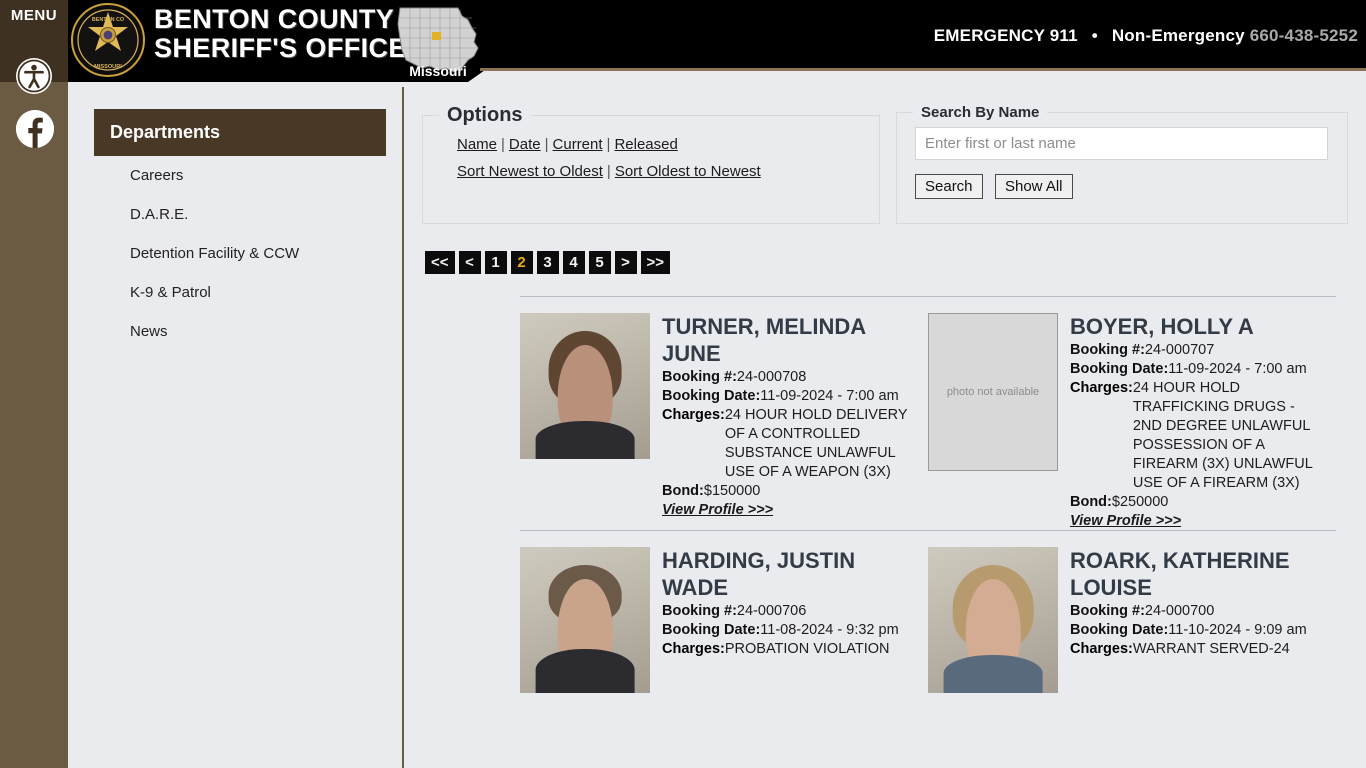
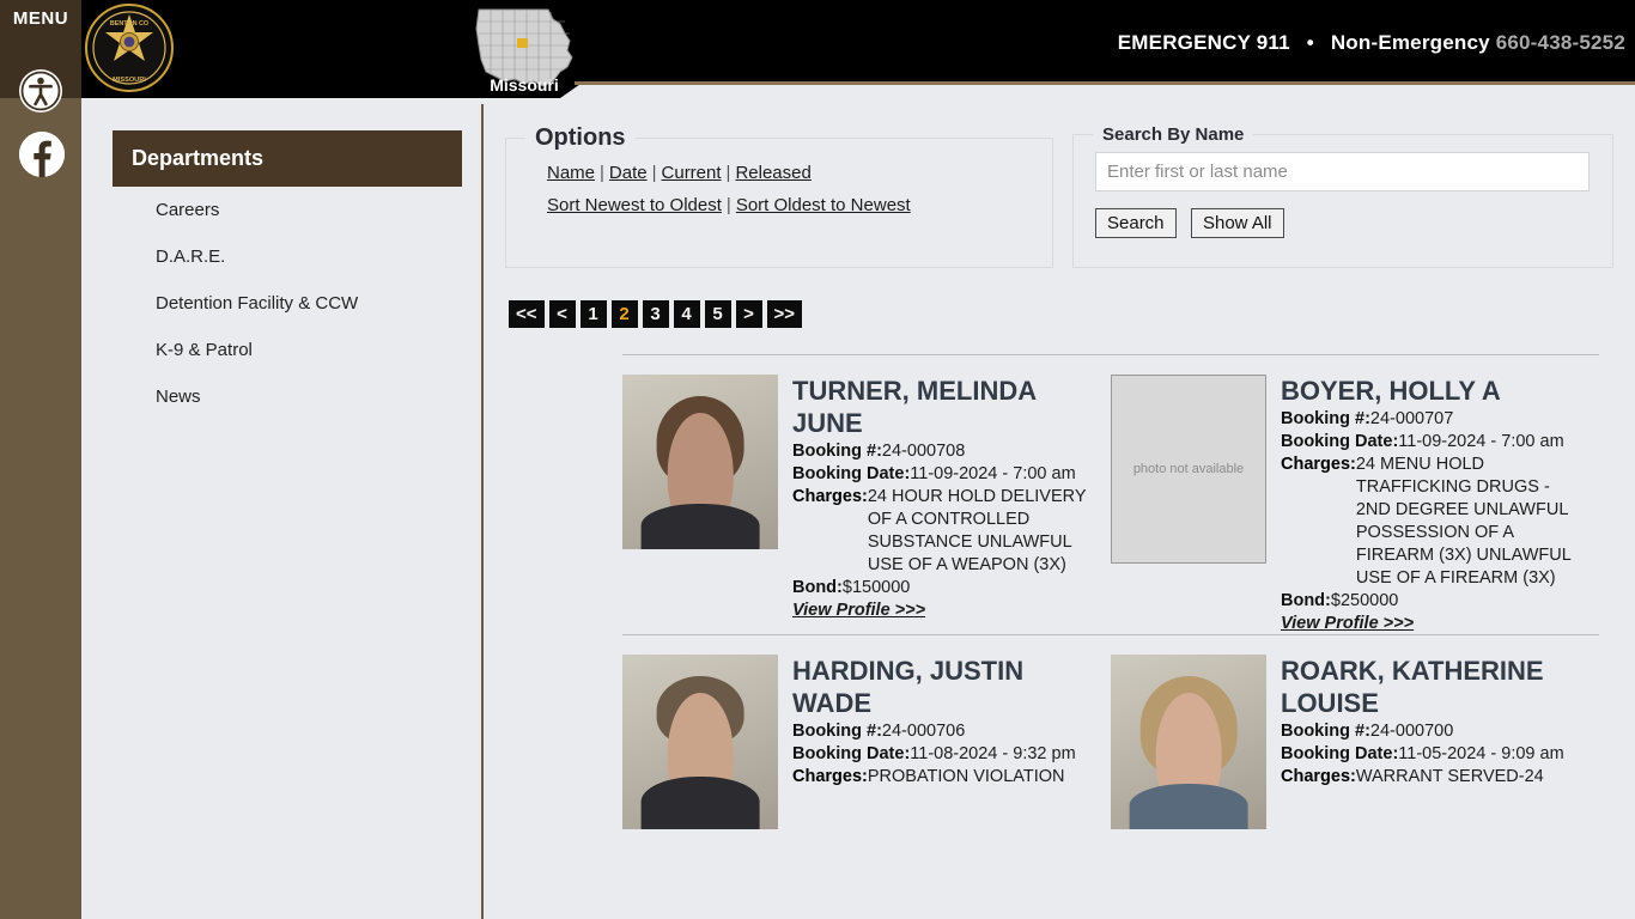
  MENU
- BENTON COUNTY
- SHERIFF'S OFFICE
  Missouri
  EMERGENCY 911 • Non-Emergency 660-438-5252
  Departments
  Careers
  D.A.R.E.
  Detention Facility & CCW
  K-9 & Patrol
  News
  Options
  Name | Date | Current | Released
  Sort Newest to Oldest | Sort Oldest to Newest
  Search By Name
  Enter first or last name
  Search Show All
  <<
  <
  1
  2
  3
  4
  5
  >
  >>
  TURNER, MELINDA JUNE
  Booking #:24-000708
  Booking Date:11-09-2024 - 7:00 am
  Charges:
  24 HOUR HOLD DELIVERY OF A CONTROLLED SUBSTANCE UNLAWFUL USE OF A WEAPON (3X)
  Bond:$150000
  View Profile >>>
  photo not available
  BOYER, HOLLY A
  Booking #:24-000707
  Booking Date:11-09-2024 - 7:00 am
  Charges:
- 24 HOUR HOLD TRAFFICKING DRUGS - 2ND DEGREE UNLAWFUL POSSESSION OF A FIREARM (3X) UNLAWFUL USE OF A FIREARM (3X)
+ 24 MENU HOLD TRAFFICKING DRUGS - 2ND DEGREE UNLAWFUL POSSESSION OF A FIREARM (3X) UNLAWFUL USE OF A FIREARM (3X)
  Bond:$250000
  View Profile >>>
  HARDING, JUSTIN WADE
  Booking #:24-000706
  Booking Date:11-08-2024 - 9:32 pm
  Charges:
  PROBATION VIOLATION
  ROARK, KATHERINE LOUISE
  Booking #:24-000700
- Booking Date:11-10-2024 - 9:09 am
+ Booking Date:11-05-2024 - 9:09 am
  Charges:
  WARRANT SERVED-24
